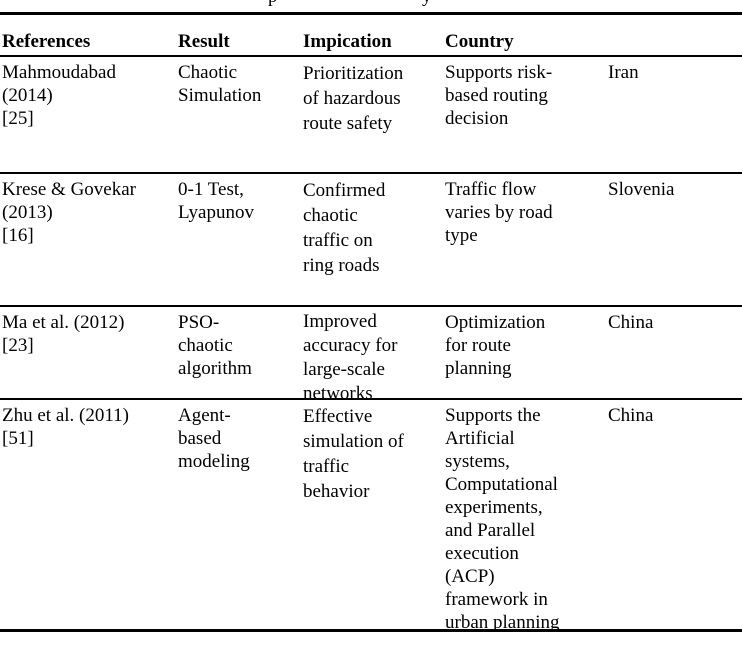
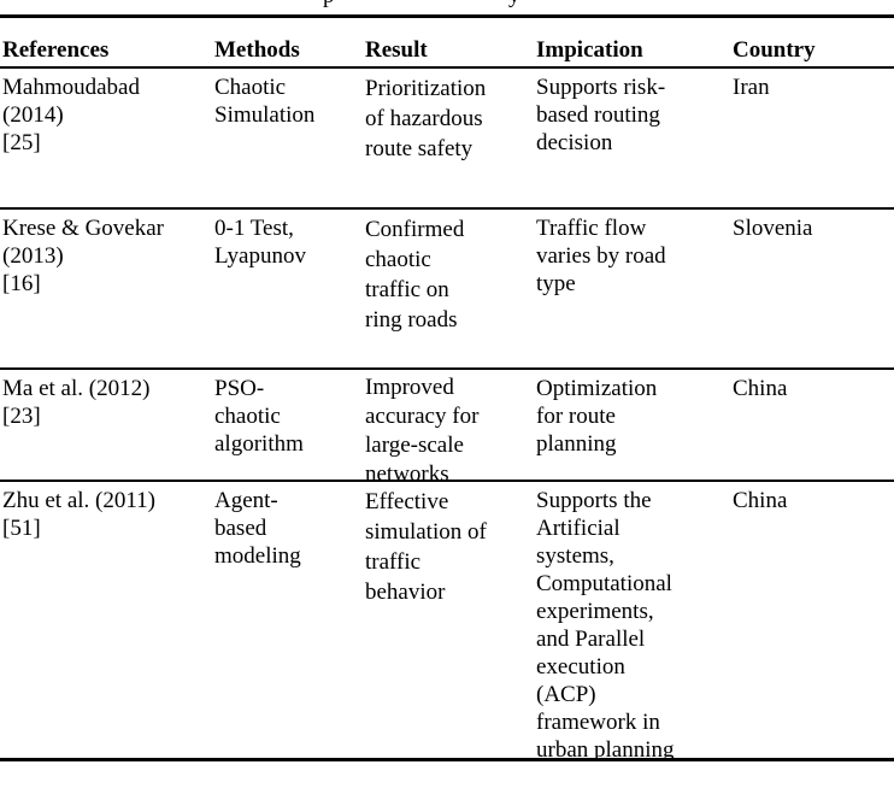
  References
+ Methods
  Result
  Impication
  Country
  Mahmoudabad
  (2014)
  [25]
  Chaotic
  Simulation
  Prioritization
  of hazardous
  route safety
  Supports risk-
  based routing
  decision
  Iran
  Krese & Govekar
  (2013)
  [16]
  0-1 Test,
  Lyapunov
  Confirmed
  chaotic
  traffic on
  ring roads
  Traffic flow
  varies by road
  type
  Slovenia
  Ma et al. (2012)
  [23]
  PSO-
  chaotic
  algorithm
  Improved
  accuracy for
  large-scale
  networks
  Optimization
  for route
  planning
  China
  Zhu et al. (2011)
  [51]
  Agent-
  based
  modeling
  Effective
  simulation of
  traffic
  behavior
  Supports the
  Artificial
  systems,
  Computational
  experiments,
  and Parallel
  execution
  (ACP)
  framework in
  urban planning
  China
